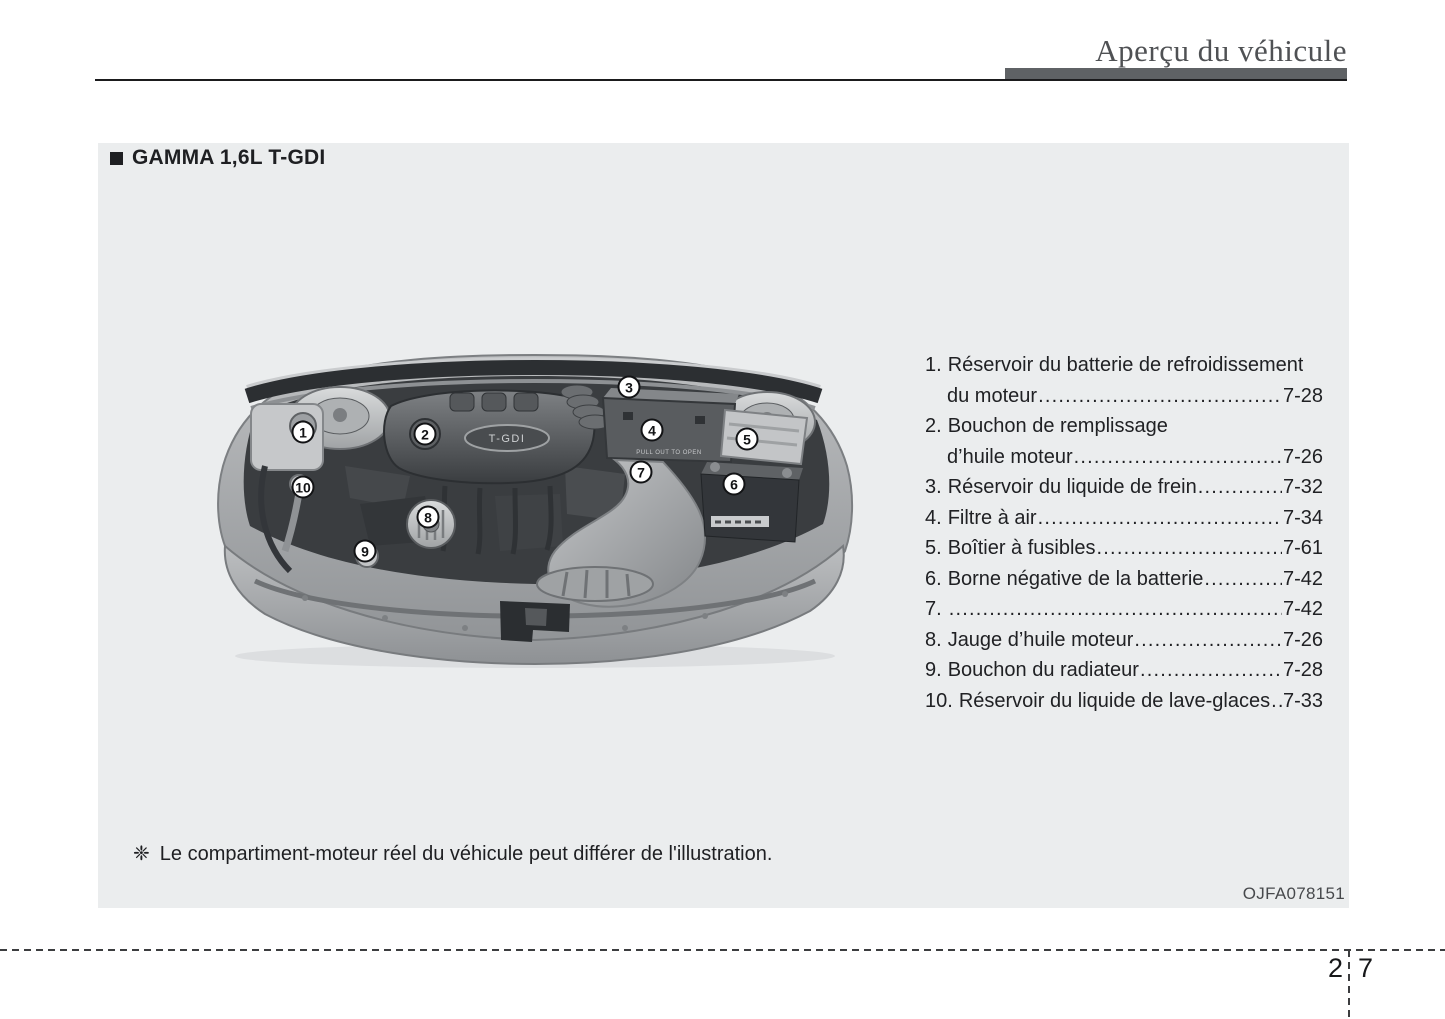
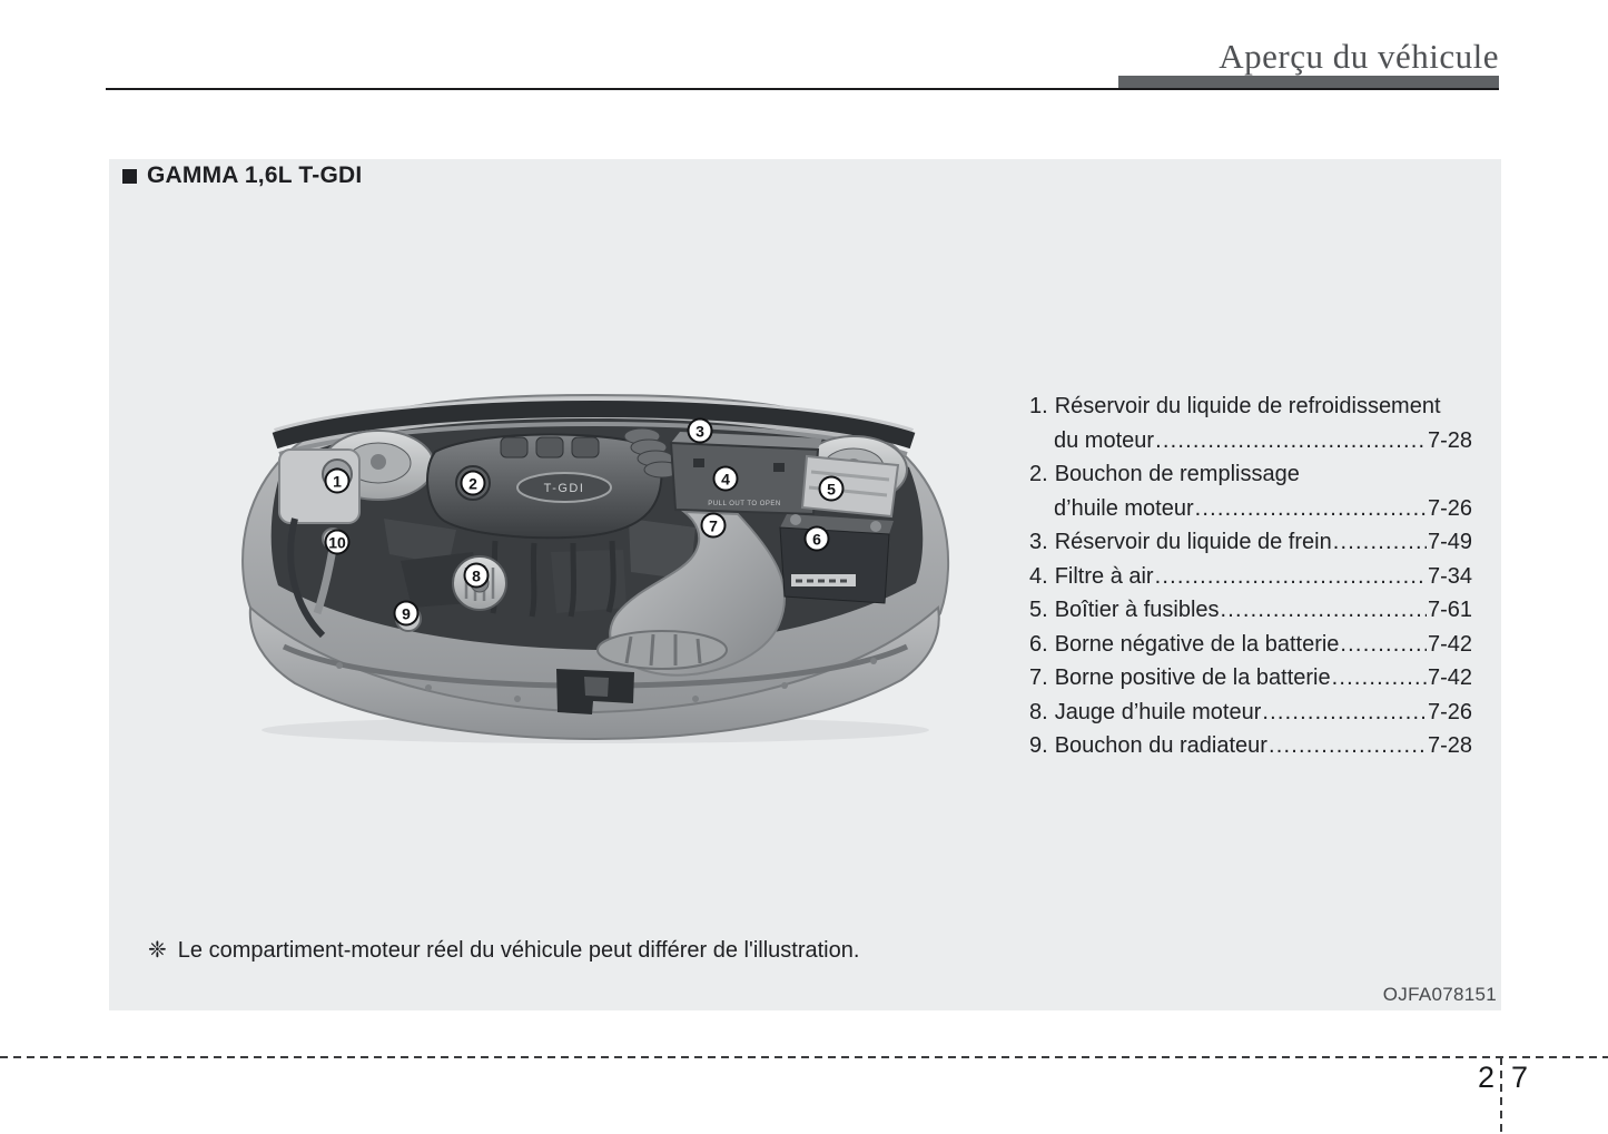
  Aperçu du véhicule
  GAMMA 1,6L T-GDI
  T-GDI
  1
  2
  3
  4
  5
  6
  7
  8
  9
  10
  1.
- Réservoir du batterie de refroidissement
+ Réservoir du liquide de refroidissement
  du moteur
  7-28
  2.
  Bouchon de remplissage
  d’huile moteur
  7-26
  3.
  Réservoir du liquide de frein
- 7-32
+ 7-49
  4.
  Filtre à air
  7-34
  5.
  Boîtier à fusibles
  7-61
  6.
  Borne négative de la batterie
  7-42
  7.
+ Borne positive de la batterie
  7-42
  8.
  Jauge d’huile moteur
  7-26
  9.
  Bouchon du radiateur
  7-28
- 10.
- Réservoir du liquide de lave-glaces
- 7-33
  ❈ Le compartiment-moteur réel du véhicule peut différer de l'illustration.
  OJFA078151
  2
  7
